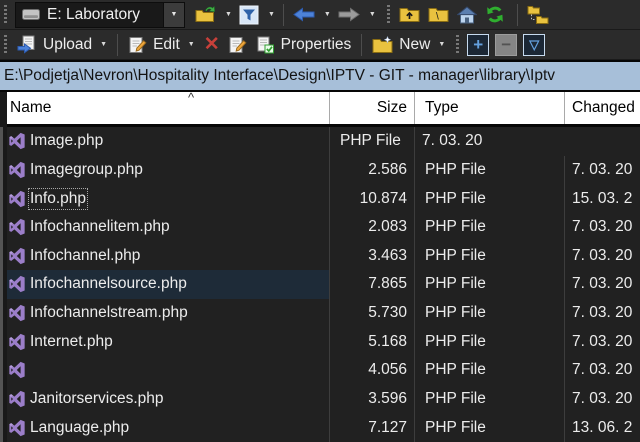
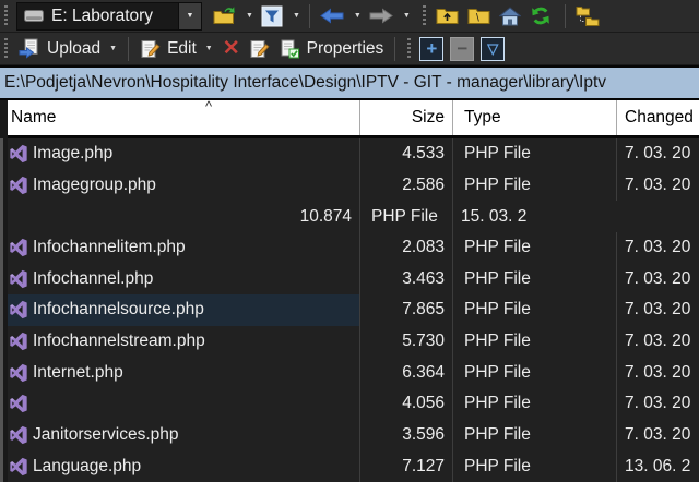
  E: Laboratory
  \
  Upload
  Edit
  ✕
  Properties
- New
  +
  −
  ▽
  E:\Podjetja\Nevron\Hospitality Interface\Design\IPTV - GIT - manager\library\Iptv
  Name
  Size
  Type
  Changed
  ^
  Image.php
+ 4.533
  PHP File
  7. 03. 20
  Imagegroup.php
  2.586
  PHP File
  7. 03. 20
- Info.php
  10.874
  PHP File
  15. 03. 2
  Infochannelitem.php
  2.083
  PHP File
  7. 03. 20
  Infochannel.php
  3.463
  PHP File
  7. 03. 20
  Infochannelsource.php
  7.865
  PHP File
  7. 03. 20
  Infochannelstream.php
  5.730
  PHP File
  7. 03. 20
  Internet.php
- 5.168
+ 6.364
  PHP File
  7. 03. 20
  4.056
  PHP File
  7. 03. 20
  Janitorservices.php
  3.596
  PHP File
  7. 03. 20
  Language.php
  7.127
  PHP File
  13. 06. 2
